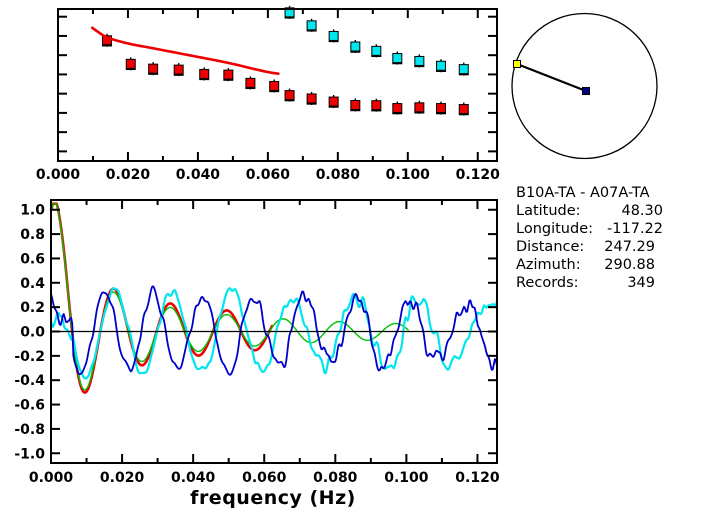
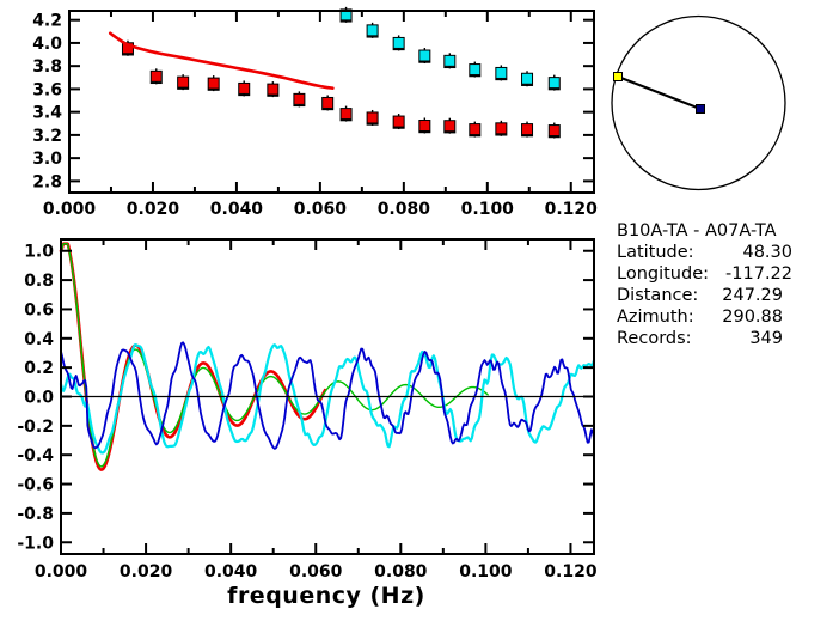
  0.000
  0.020
  0.040
  0.060
  0.080
  0.100
  0.120
+ 2.8
+ 3.0
+ 3.2
+ 3.4
+ 3.6
+ 3.8
+ 4.0
+ 4.2
  0.000
  0.020
  0.040
  0.060
  0.080
  0.100
  0.120
  1.0
  0.8
  0.6
  0.4
  0.2
  0.0
  -0.2
  -0.4
  -0.6
  -0.8
  -1.0
  frequency (Hz)
  B10A-TA - A07A-TA
  Latitude:
  48.30
  Longitude:
  -117.22
  Distance:
  247.29
  Azimuth:
  290.88
  Records:
  349
